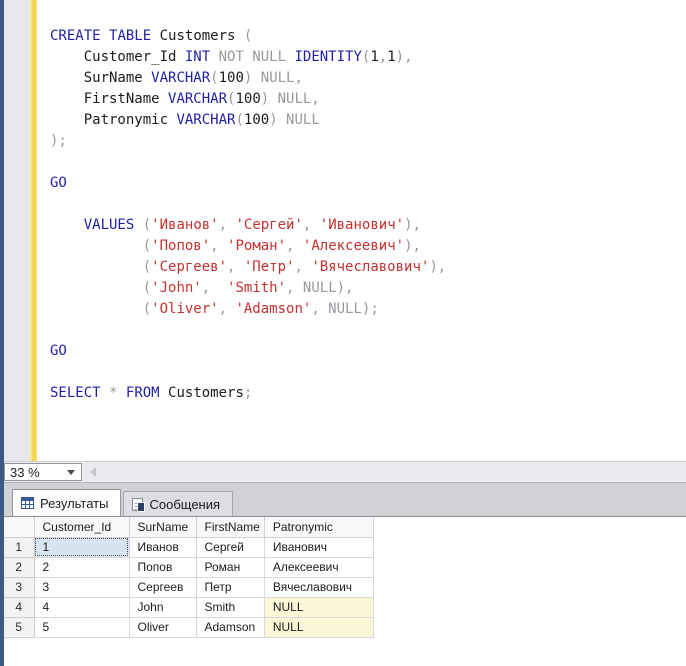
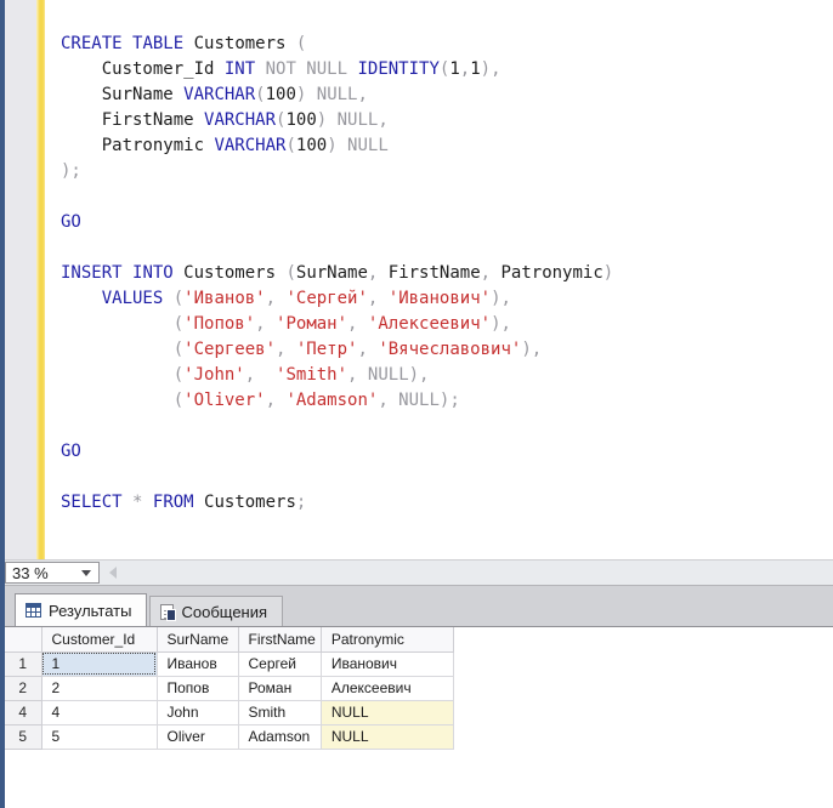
  CREATE TABLE Customers (
  Customer_Id INT NOT NULL IDENTITY(1,1),
  SurName VARCHAR(100) NULL,
  FirstName VARCHAR(100) NULL,
  Patronymic VARCHAR(100) NULL
  );
  GO
+ INSERT INTO Customers (SurName, FirstName, Patronymic)
  VALUES ('Иванов', 'Сергей', 'Иванович'),
  ('Попов', 'Роман', 'Алексеевич'),
  ('Сергеев', 'Петр', 'Вячеславович'),
  ('John', 'Smith', NULL),
  ('Oliver', 'Adamson', NULL);
  GO
  SELECT * FROM Customers;
  33 %
  Результаты
  Сообщения
  	Customer_Id	SurName	FirstName	Patronymic
  1	1	Иванов	Сергей	Иванович
  2	2	Попов	Роман	Алексеевич
- 3	3	Сергеев	Петр	Вячеславович
  4	4	John	Smith	NULL
  5	5	Oliver	Adamson	NULL
